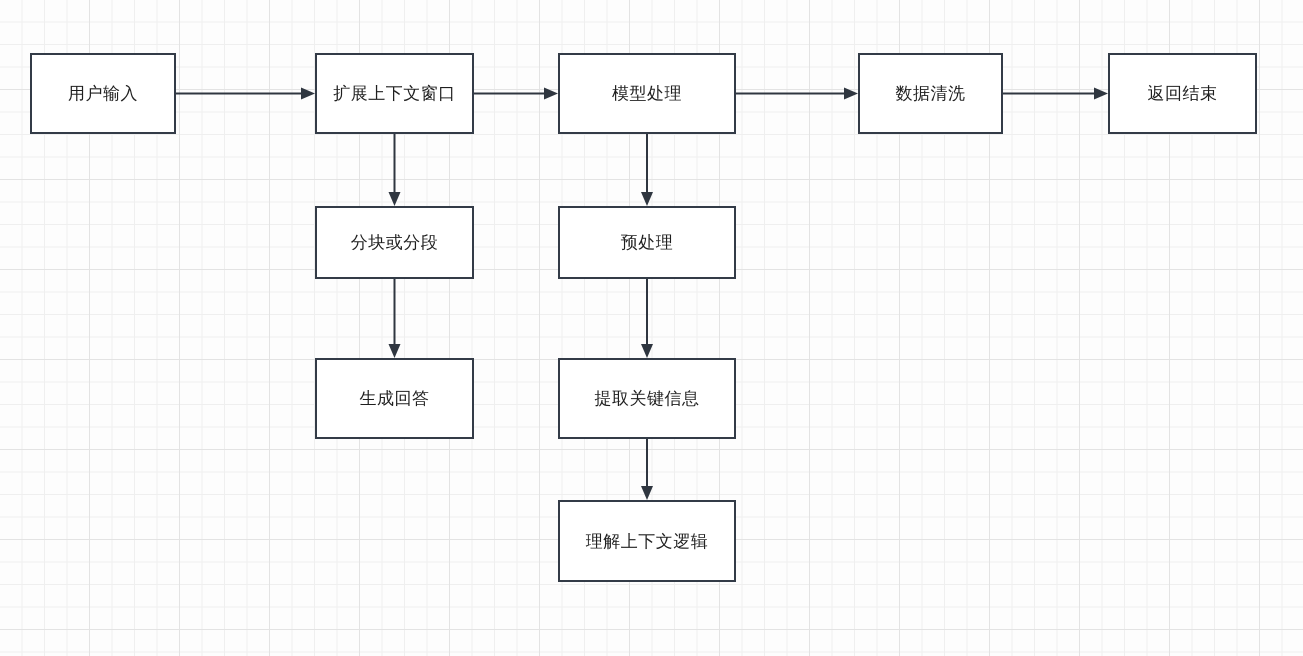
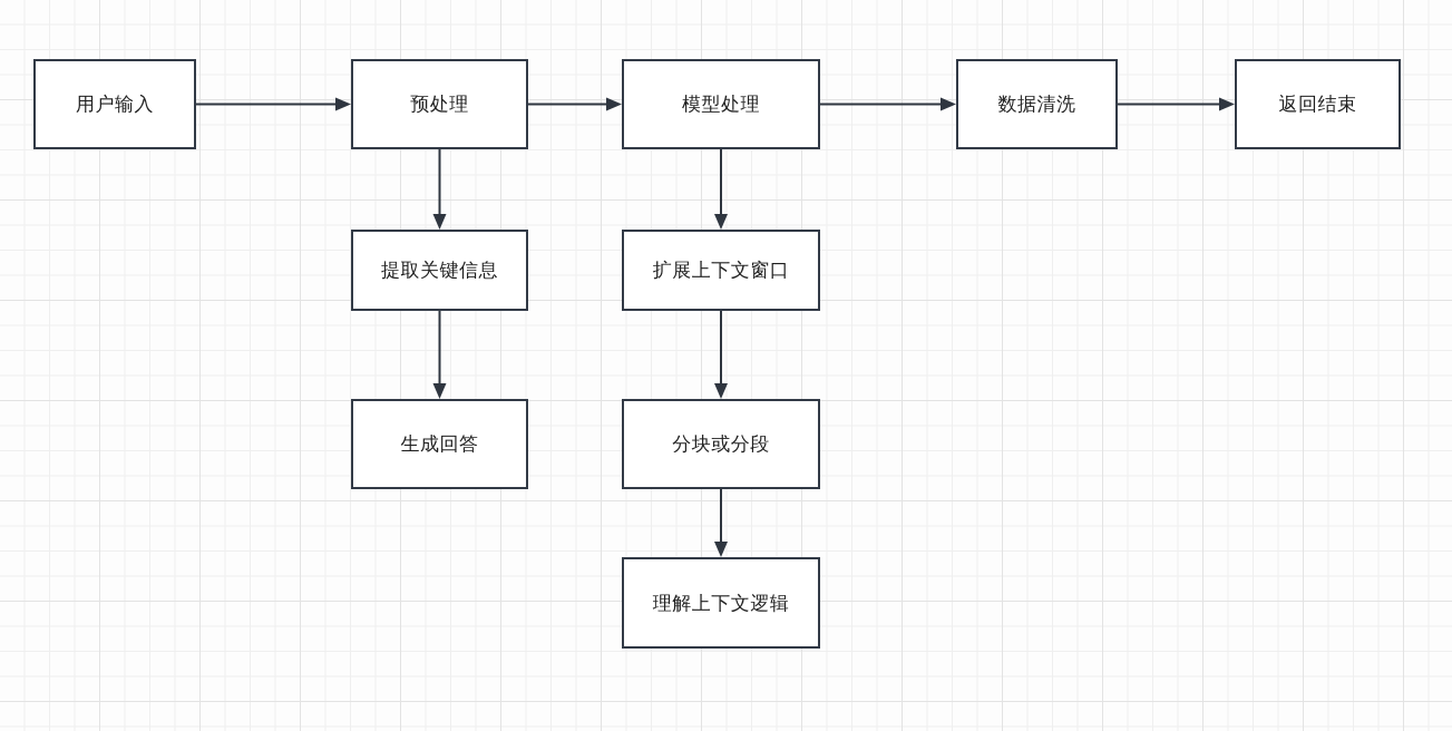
  用户输入
- 扩展上下文窗口
+ 预处理
  模型处理
  数据清洗
  返回结束
- 分块或分段
+ 提取关键信息
  生成回答
- 预处理
+ 扩展上下文窗口
- 提取关键信息
+ 分块或分段
  理解上下文逻辑
